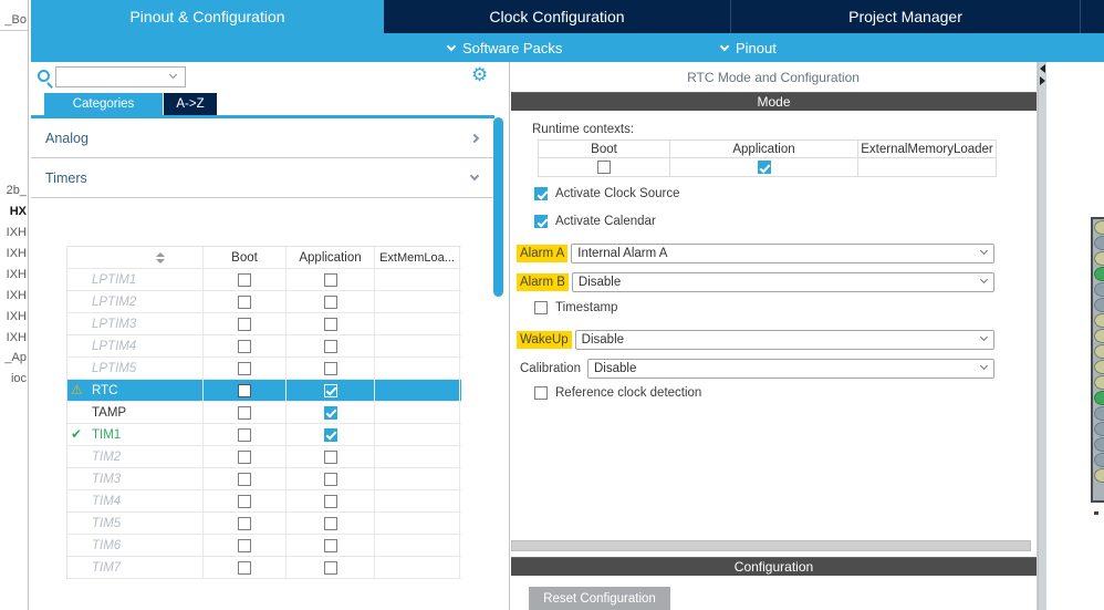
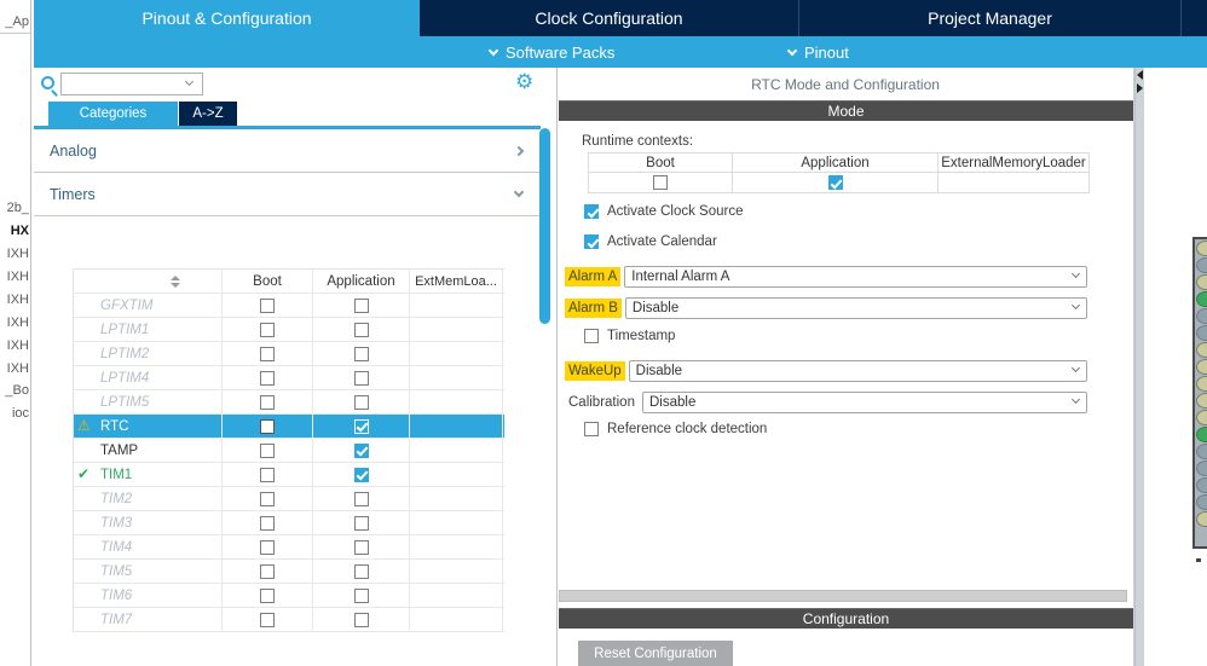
- _Bo
+ _Ap
  2b_
  HX
  IXH
  IXH
  IXH
  IXH
  IXH
  IXH
- _Ap
+ _Bo
  ioc
  Pinout & Configuration
  Clock Configuration
  Project Manager
  Software Packs
  Pinout
  ⚙
  Categories
  A->Z
  Analog
  Timers
  Boot
  Application
  ExtMemLoa...
+ GFXTIM
  LPTIM1
  LPTIM2
- LPTIM3
  LPTIM4
  LPTIM5
  ⚠
  RTC
  TAMP
  ✔
  TIM1
  TIM2
  TIM3
  TIM4
  TIM5
  TIM6
  TIM7
  RTC Mode and Configuration
  Mode
  Runtime contexts:
  Boot
  Application
  ExternalMemoryLoader
  Activate Clock Source
  Activate Calendar
  Alarm A
  Internal Alarm A
  Alarm B
  Disable
  Timestamp
  WakeUp
  Disable
  Calibration
  Disable
  Reference clock detection
  Configuration
  Reset Configuration
